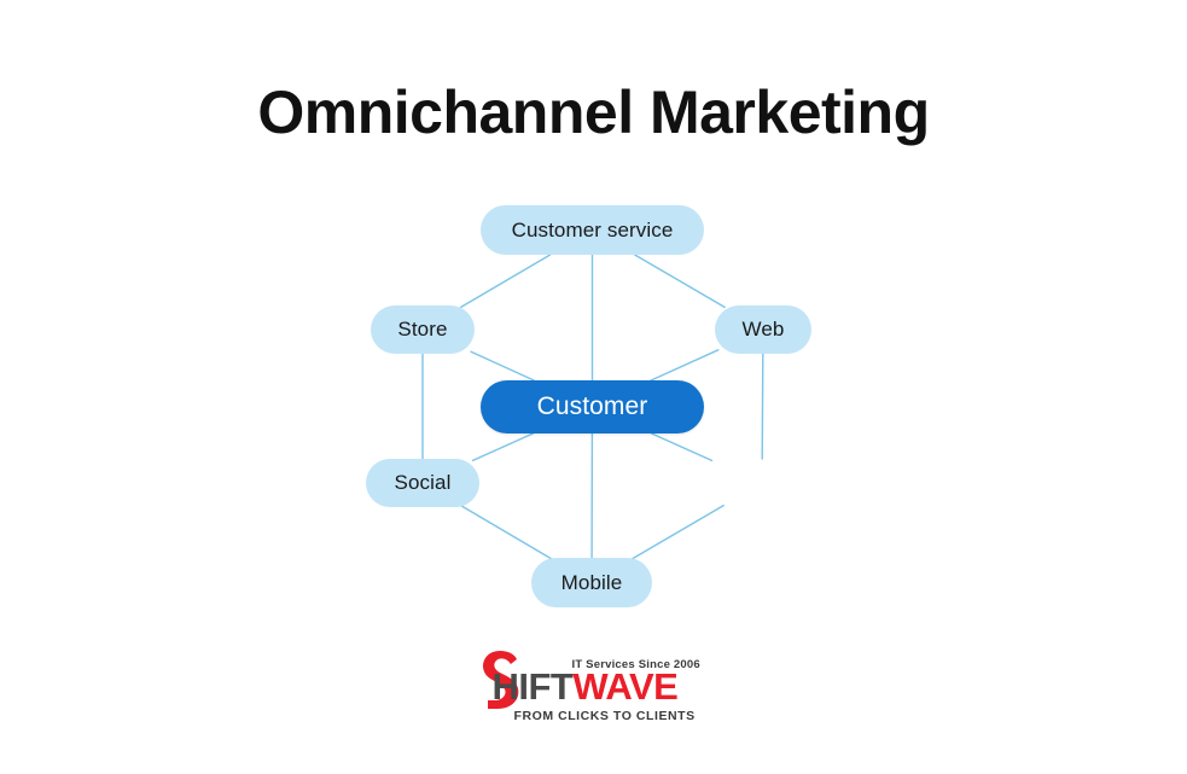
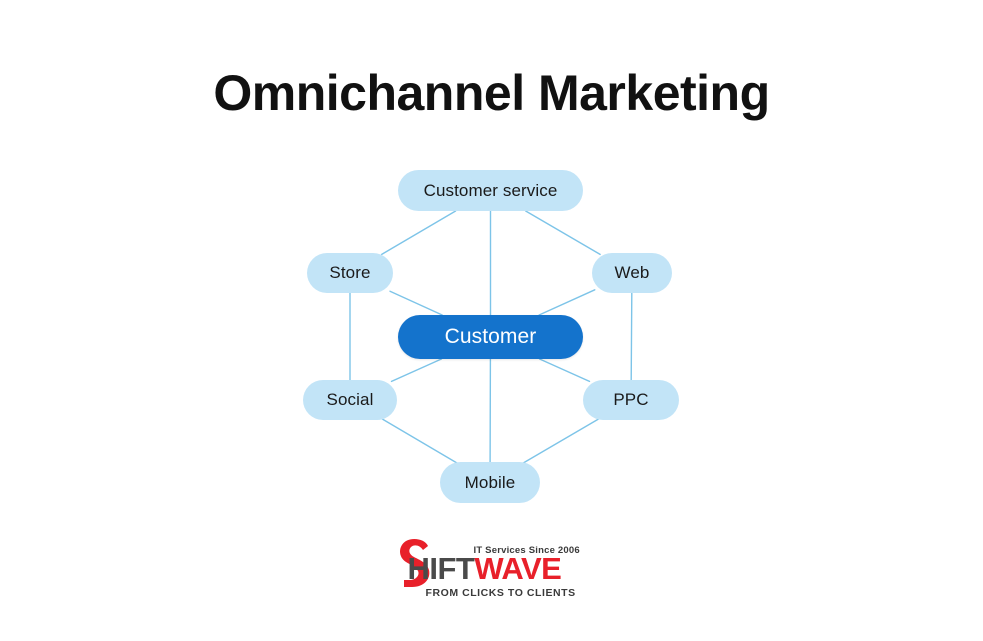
  Omnichannel Marketing
  Customer service
  Web
+ PPC
  Mobile
  Social
  Store
  Customer
  IT Services Since 2006
  HIFTWAVE
  FROM CLICKS TO CLIENTS
